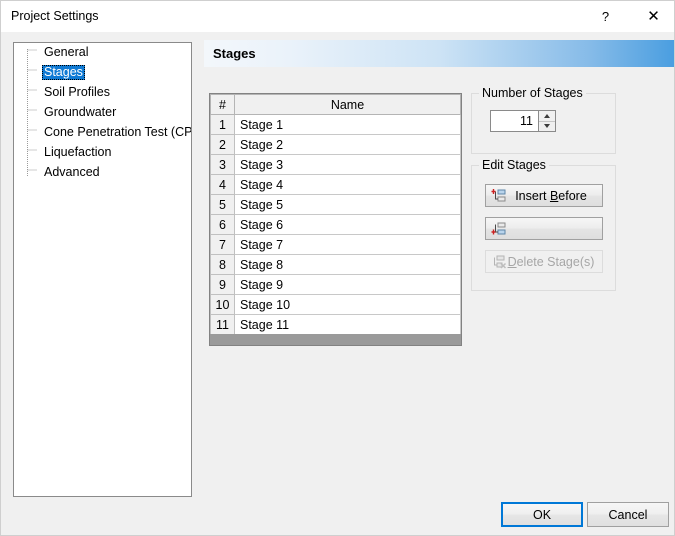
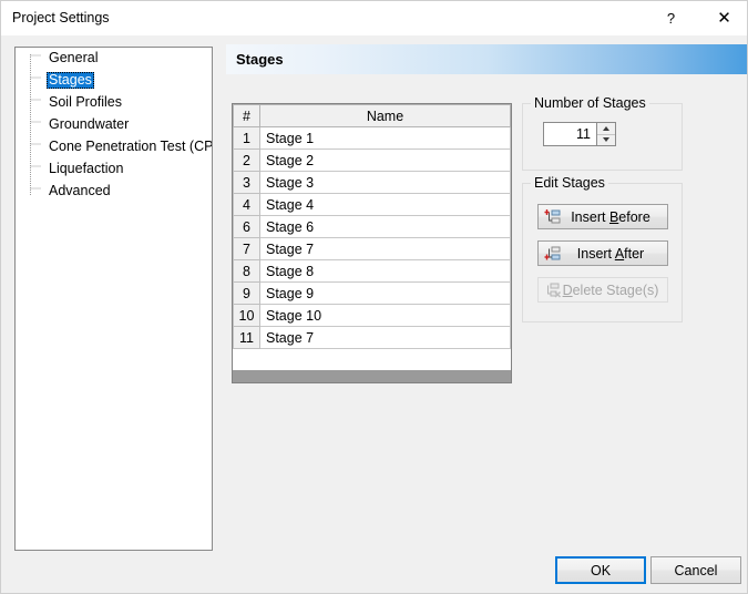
  Project Settings
  ?
  ✕
  General
  Stages
  Soil Profiles
  Groundwater
  Cone Penetration Test (CP
  Liquefaction
  Advanced
  Stages
  #	Name
  1	Stage 1
  2	Stage 2
  3	Stage 3
  4	Stage 4
- 5	Stage 5
  6	Stage 6
  7	Stage 7
  8	Stage 8
  9	Stage 9
  10	Stage 10
- 11	Stage 11
+ 11	Stage 7
  Number of Stages
  11
  Edit Stages
  Insert Before
+ Insert After
  Delete Stage(s)
  OK
  Cancel
